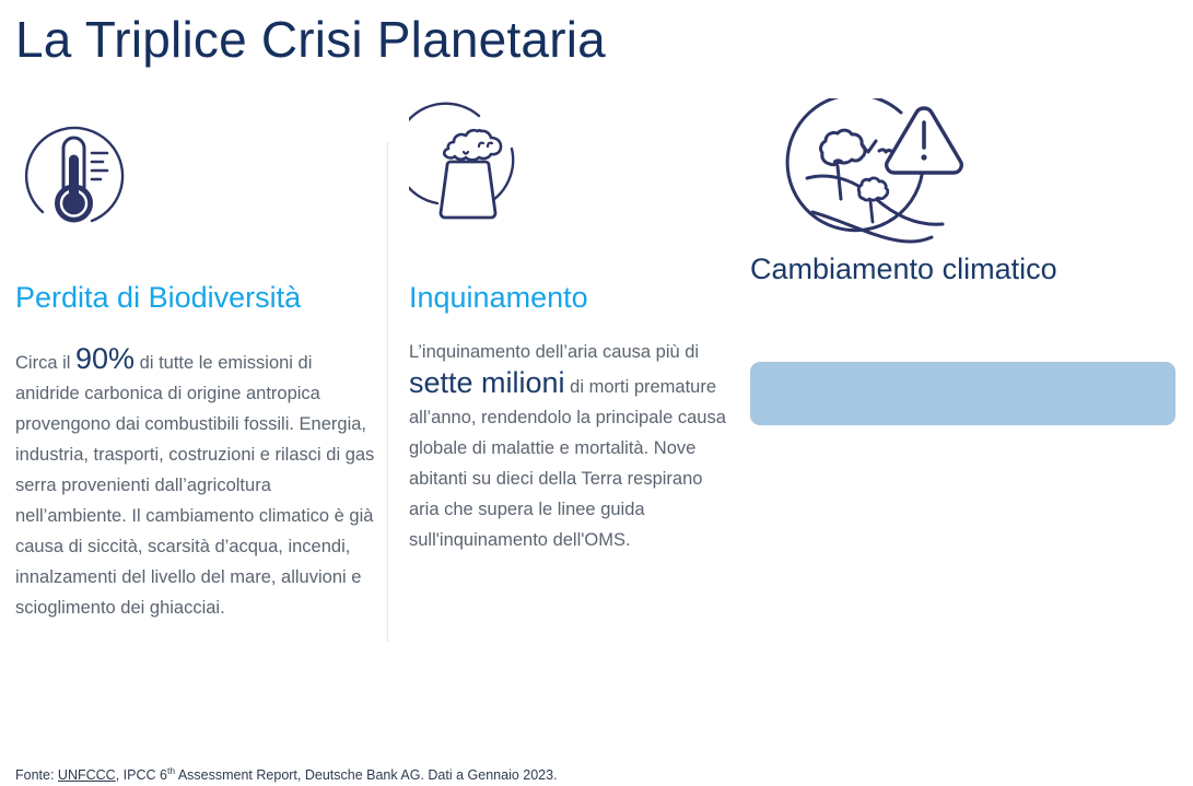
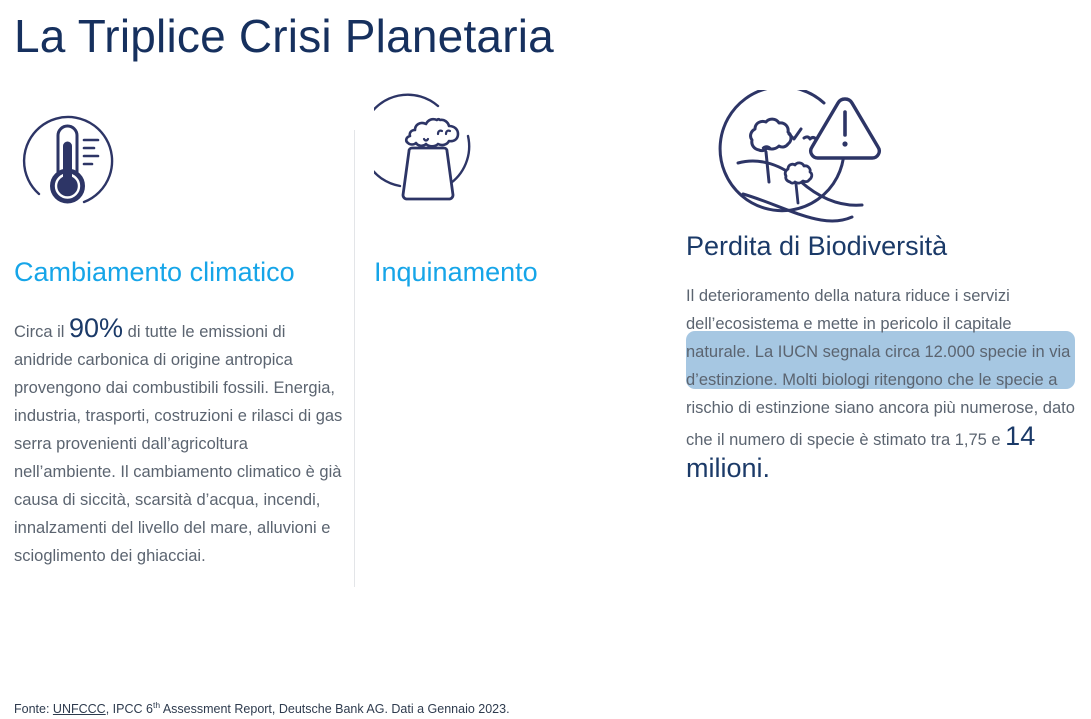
  La Triplice Crisi Planetaria
- Perdita di Biodiversità
+ Cambiamento climatico
  Circa il 90% di tutte le emissioni di anidride carbonica di origine antropica provengono dai combustibili fossili. Energia, industria, trasporti, costruzioni e rilasci di gas serra provenienti dall’agricoltura nell’ambiente. Il cambiamento climatico è già causa di siccità, scarsità d’acqua, incendi, innalzamenti del livello del mare, alluvioni e scioglimento dei ghiacciai.
  Inquinamento
- L’inquinamento dell’aria causa più di sette milioni di morti premature all’anno, rendendolo la principale causa globale di malattie e mortalità. Nove abitanti su dieci della Terra respirano aria che supera le linee guida sull'inquinamento dell'OMS.
- Cambiamento climatico
+ Perdita di Biodiversità
+ Il deterioramento della natura riduce i servizi dell’ecosistema e mette in pericolo il capitale naturale. La IUCN segnala circa 12.000 specie in via d’estinzione. Molti biologi ritengono che le specie a rischio di estinzione siano ancora più numerose, dato che il numero di specie è stimato tra 1,75 e 14 milioni.
  Fonte: UNFCCC, IPCC 6th Assessment Report, Deutsche Bank AG. Dati a Gennaio 2023.
